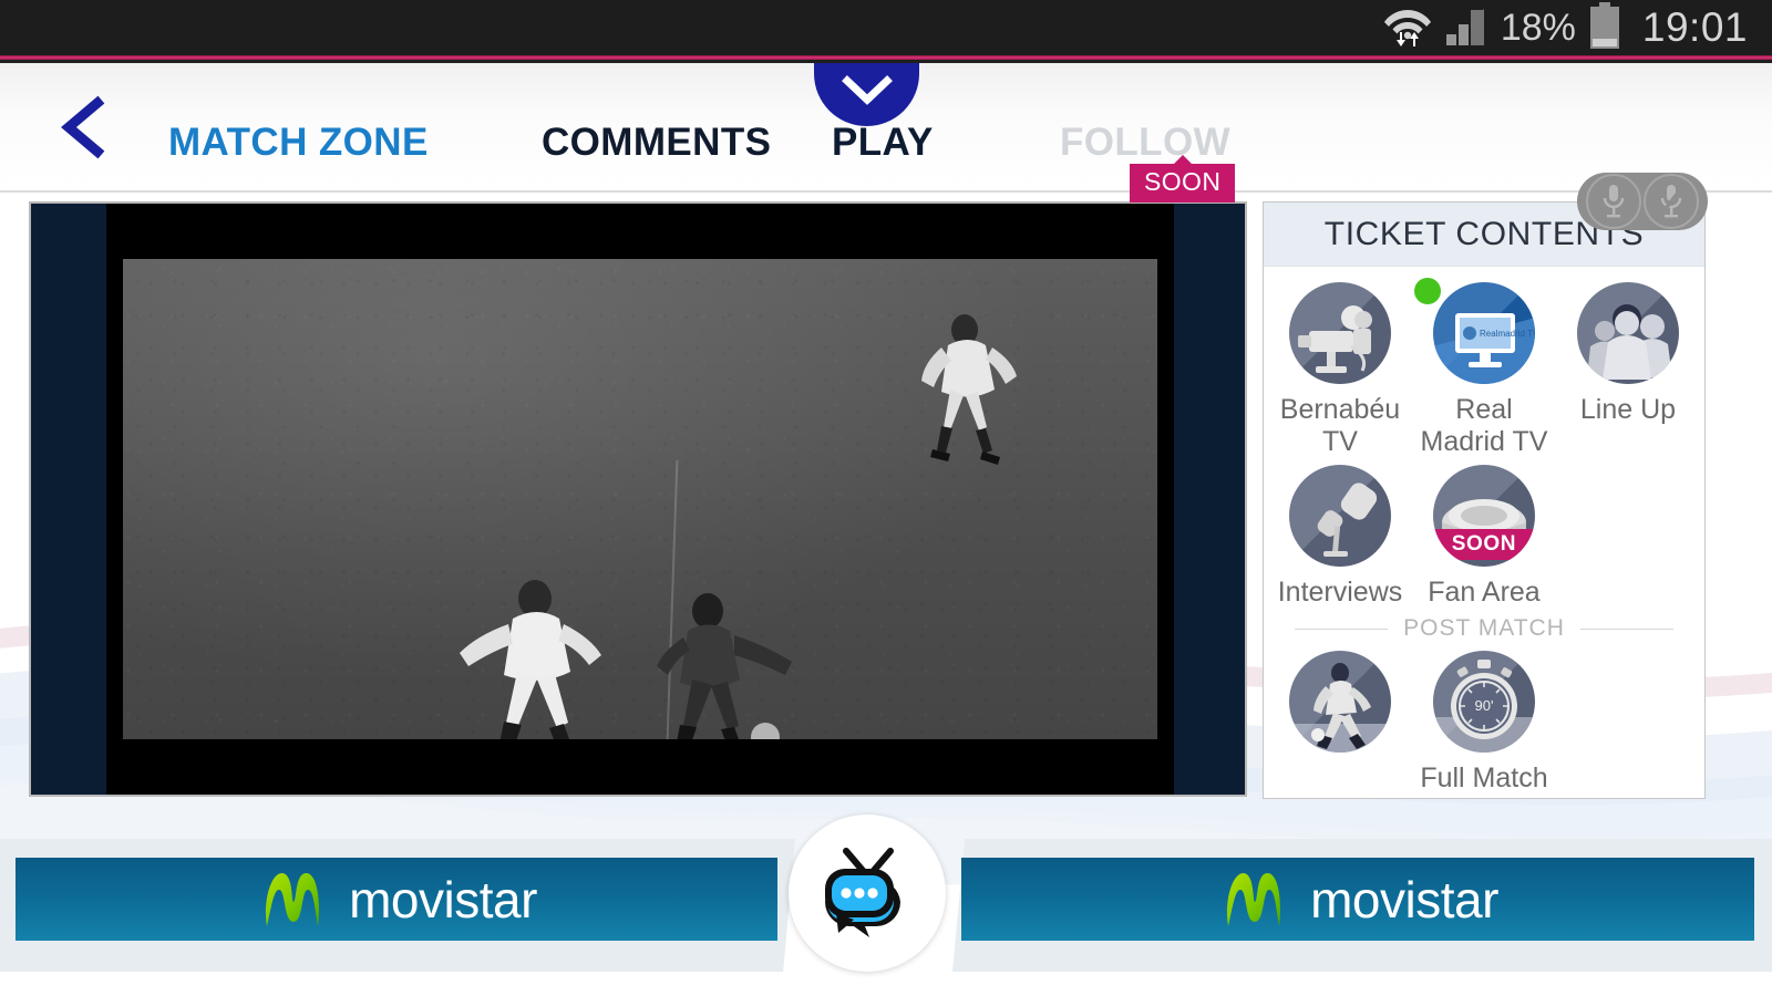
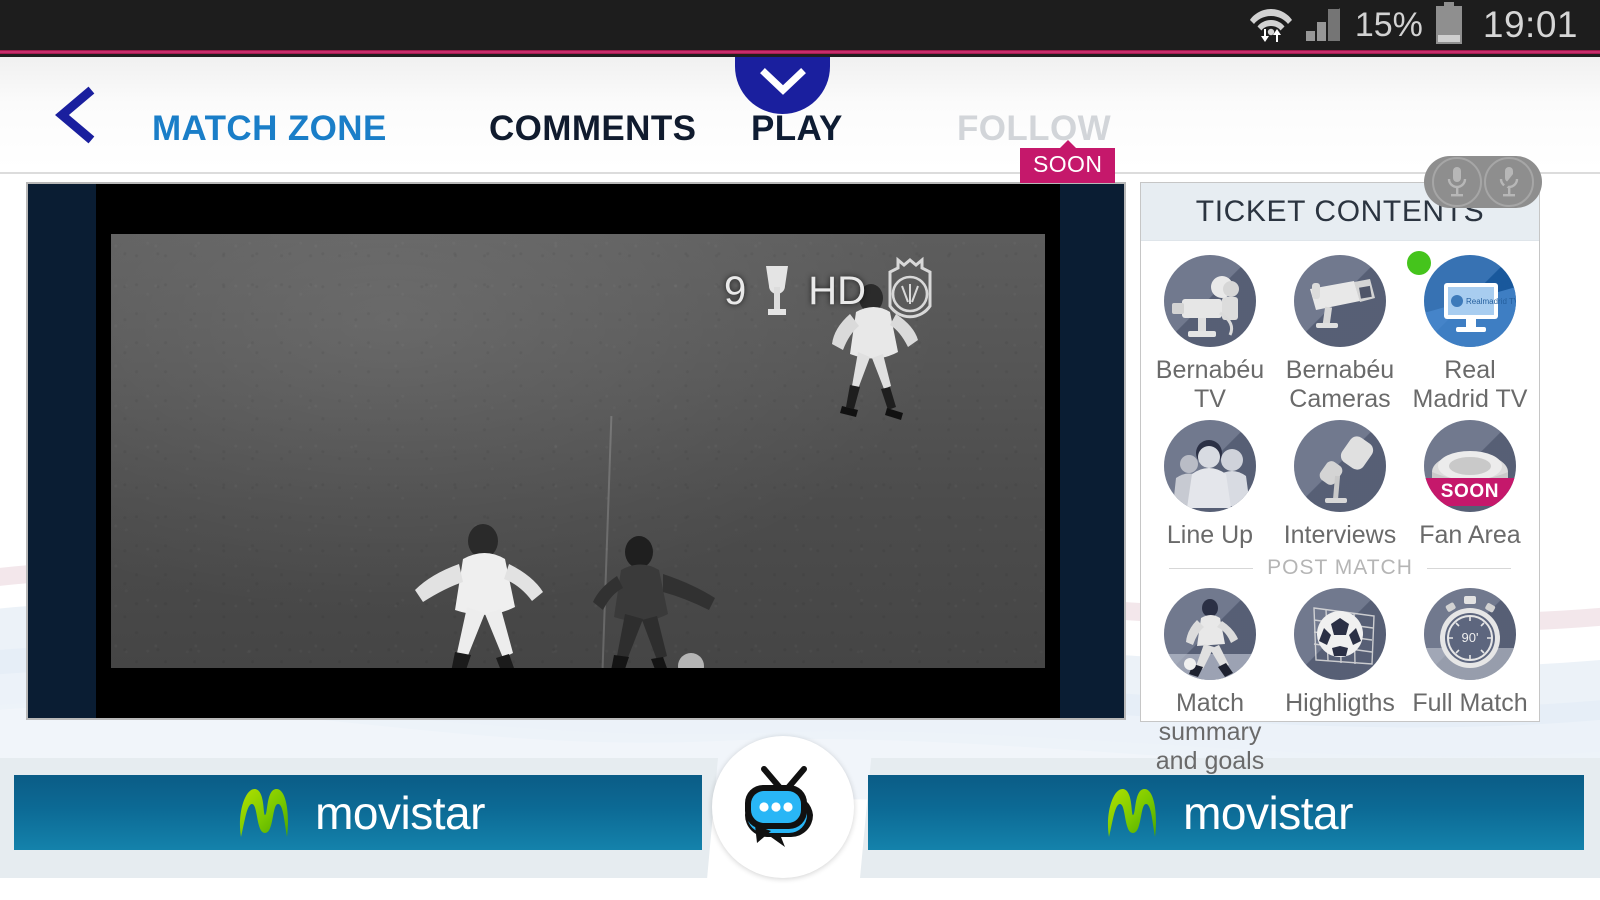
- 18%
+ 15%
  19:01
  MATCH ZONE
  COMMENTS
  PLAY
  FOLLOW
  SOON
+ 9
+ HD
  TICKET CONTENTS
  Bernabéu TV
+ Bernabéu Cameras
  Realmadrid T
  Real Madrid TV
  Line Up
  Interviews
  SOON
  Fan Area
  POST MATCH
+ Match summary and goals
+ Highligths
  90'
  Full Match
  movistar
  movistar
